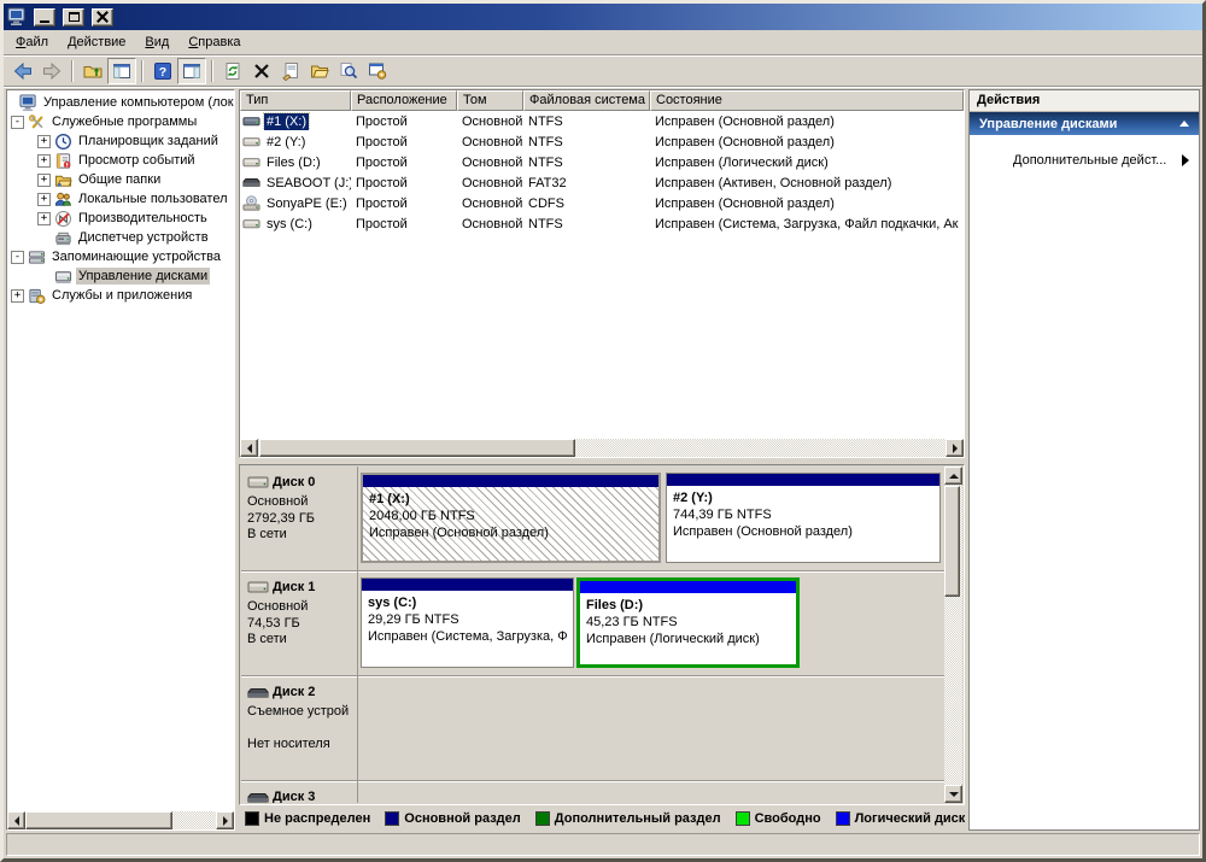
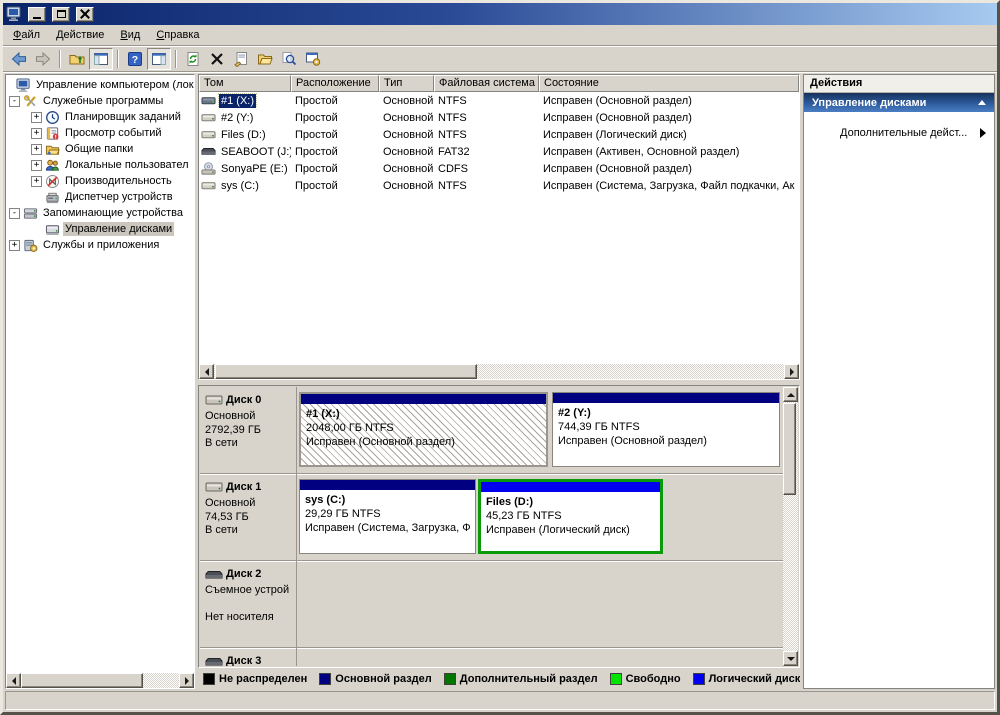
  Файл
  Действие
  Вид
  Справка
  ?
  Управление компьютером (лок
  -
  Служебные программы
  +
  Планировщик заданий
  +
  Просмотр событий
  +
  Общие папки
  +
  Локальные пользовател
  +
  Производительность
  Диспетчер устройств
  -
  Запоминающие устройства
  Управление дисками
  +
  Службы и приложения
- Тип
+ Том
  Расположение
- Том
+ Тип
  Файловая система
  Состояние
  #1 (X:)
  Простой
  Основной
  NTFS
  Исправен (Основной раздел)
  #2 (Y:)
  Простой
  Основной
  NTFS
  Исправен (Основной раздел)
  Files (D:)
  Простой
  Основной
  NTFS
  Исправен (Логический диск)
  SEABOOT (J:
  Простой
  Основной
  FAT32
  Исправен (Активен, Основной раздел)
  SonyaPE (E:)
  Простой
  Основной
  CDFS
  Исправен (Основной раздел)
  sys (C:)
  Простой
  Основной
  NTFS
  Исправен (Система, Загрузка, Файл подкачки, Ак
  Диск 0
  Основной
  2792,39 ГБ
  В сети
  #1 (X:)
  2048,00 ГБ NTFS
  Исправен (Основной раздел)
  #2 (Y:)
  744,39 ГБ NTFS
  Исправен (Основной раздел)
  Диск 1
  Основной
  74,53 ГБ
  В сети
  sys (C:)
  29,29 ГБ NTFS
  Исправен (Система, Загрузка, Ф
  Files (D:)
  45,23 ГБ NTFS
  Исправен (Логический диск)
  Диск 2
  Съемное устрой
  Нет носителя
  Диск 3
  Не распределен
  Основной раздел
  Дополнительный раздел
  Свободно
  Логический диск
  Действия
  Управление дисками
  Дополнительные дейст...
